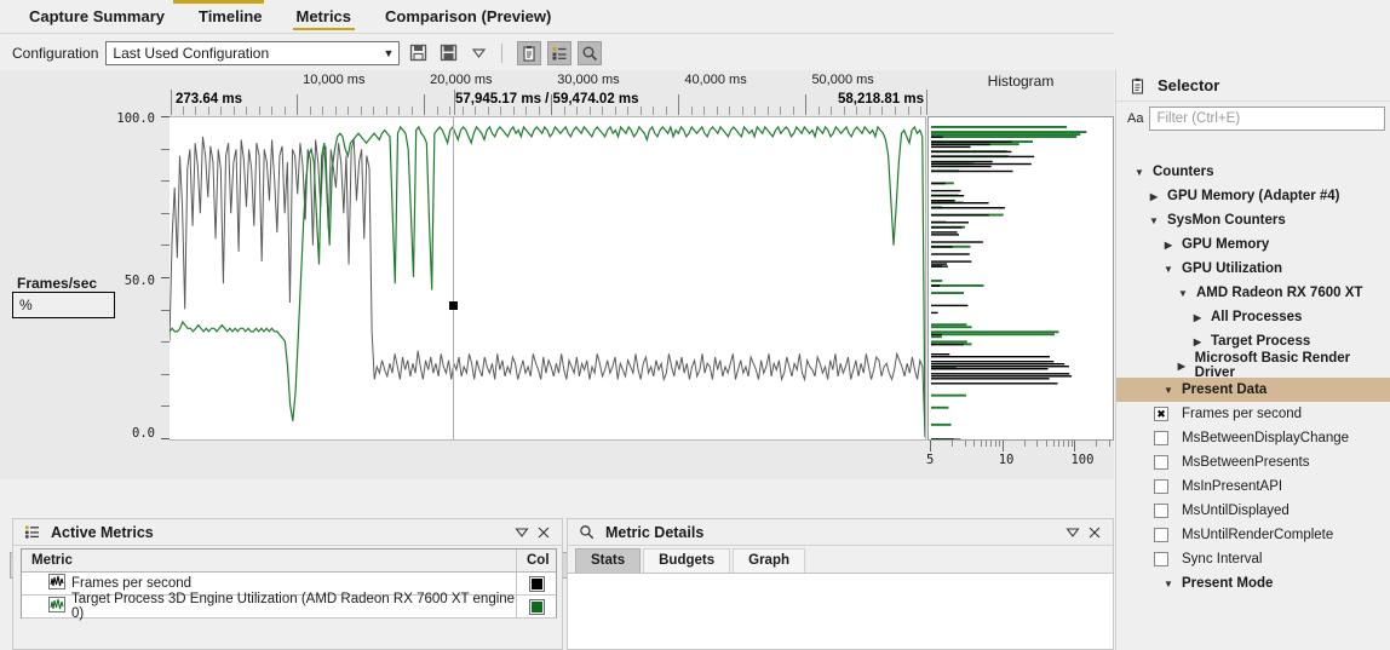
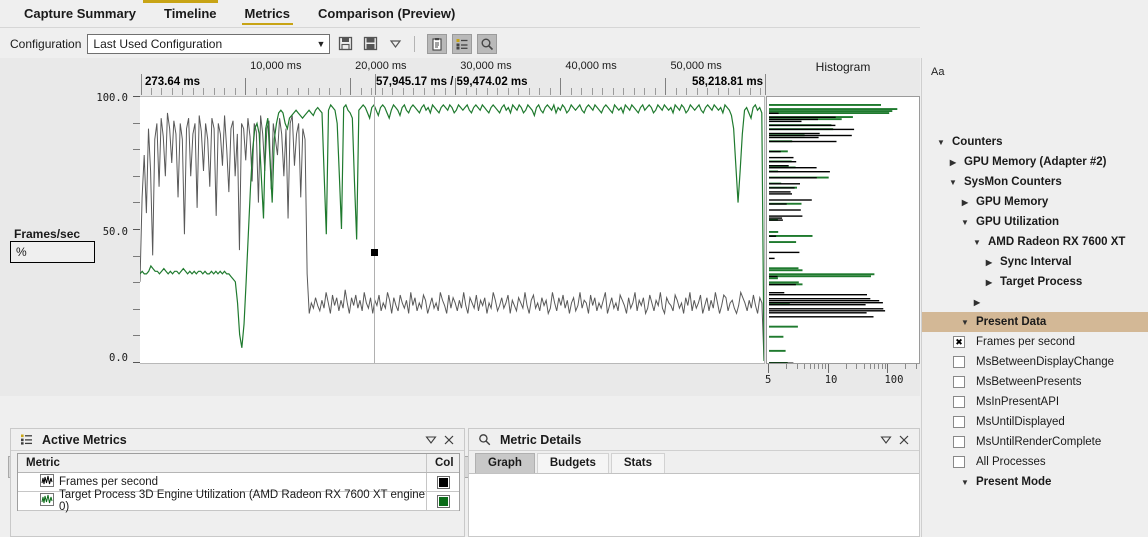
  Capture Summary
  Timeline
  Metrics
  Comparison (Preview)
  Configuration
  Last Used Configuration
  ▼
  10,000 ms
  20,000 ms
  30,000 ms
  40,000 ms
  50,000 ms
  273.64 ms
  57,945.17 ms / 59,474.02 ms
  58,218.81 ms
  Histogram
  100.0
  50.0
  0.0
  Frames/sec
  %
  5
  10
  100
  Active Metrics
  Metric
  Col
  Frames per second
  Target Process 3D Engine Utilization (AMD Radeon RX 7600 XT engine 0)
  Metric Details
- Stats
+ Graph
  Budgets
- Graph
+ Stats
- Selector
  Aa
- Filter (Ctrl+E)
  ▼
  Counters
  ▶
- GPU Memory (Adapter #4)
+ GPU Memory (Adapter #2)
  ▼
  SysMon Counters
  ▶
  GPU Memory
  ▼
  GPU Utilization
  ▼
  AMD Radeon RX 7600 XT
  ▶
- All Processes
+ Sync Interval
  ▶
  Target Process
  ▶
- Microsoft Basic Render Driver
  ▼
  Present Data
  ✖
  Frames per second
  MsBetweenDisplayChange
  MsBetweenPresents
  MsInPresentAPI
  MsUntilDisplayed
  MsUntilRenderComplete
- Sync Interval
+ All Processes
  ▼
  Present Mode
